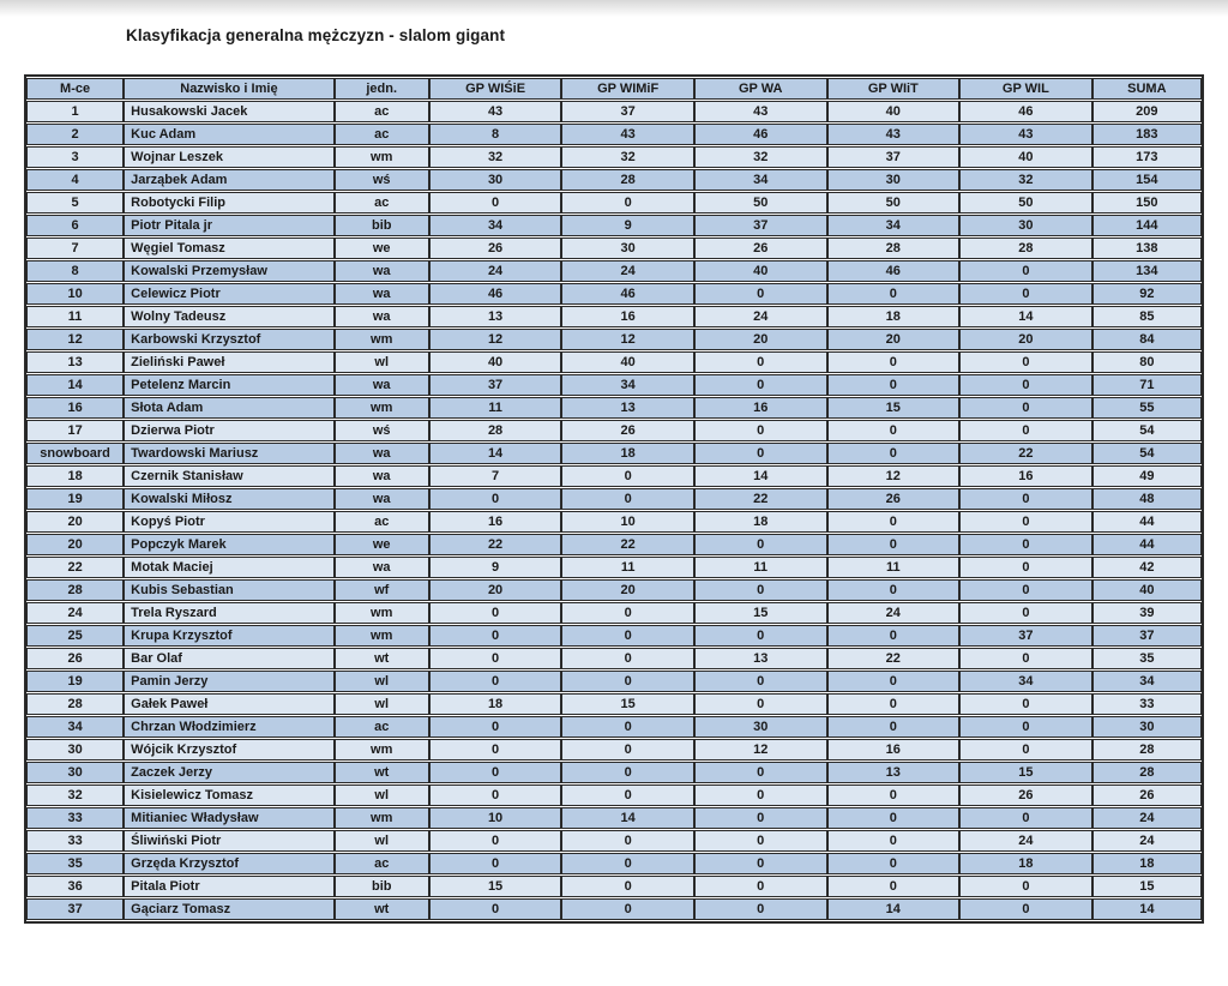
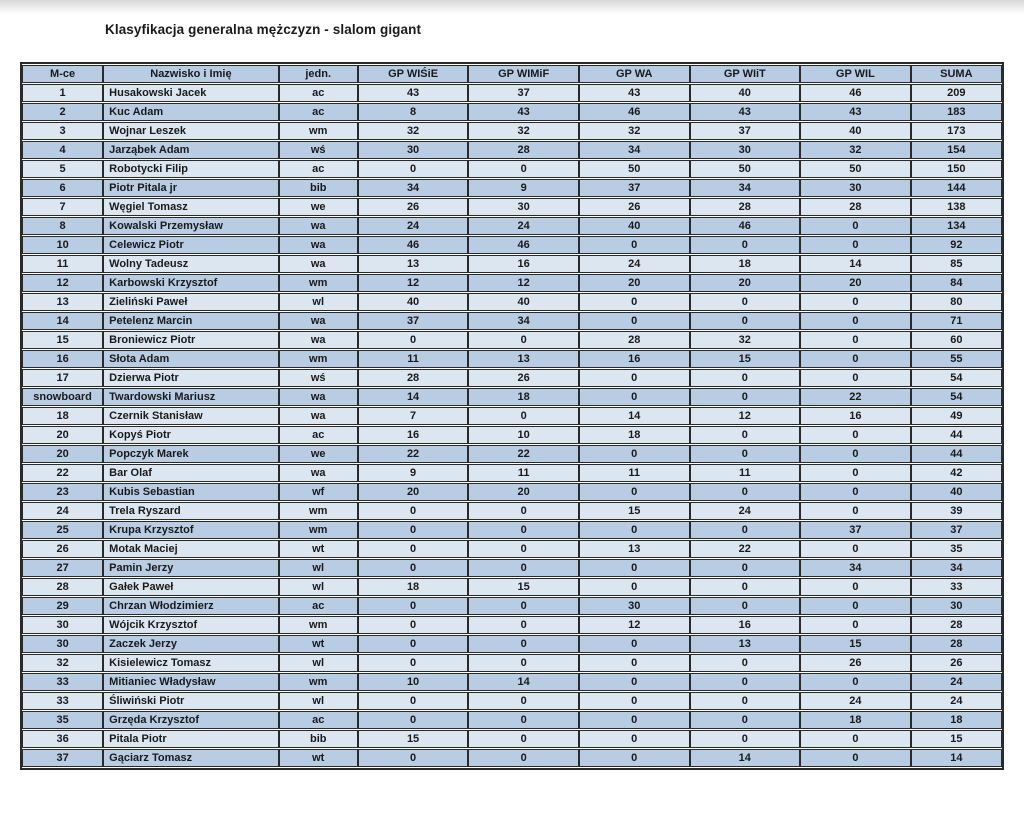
  Klasyfikacja generalna mężczyzn - slalom gigant
  M-ce	Nazwisko i Imię	jedn.	GP WIŚiE	GP WIMiF	GP WA	GP WIiT	GP WIL	SUMA
  1	Husakowski Jacek	ac	43	37	43	40	46	209
  2	Kuc Adam	ac	8	43	46	43	43	183
  3	Wojnar Leszek	wm	32	32	32	37	40	173
  4	Jarząbek Adam	wś	30	28	34	30	32	154
  5	Robotycki Filip	ac	0	0	50	50	50	150
  6	Piotr Pitala jr	bib	34	9	37	34	30	144
  7	Węgiel Tomasz	we	26	30	26	28	28	138
  8	Kowalski Przemysław	wa	24	24	40	46	0	134
  10	Celewicz Piotr	wa	46	46	0	0	0	92
  11	Wolny Tadeusz	wa	13	16	24	18	14	85
  12	Karbowski Krzysztof	wm	12	12	20	20	20	84
  13	Zieliński Paweł	wl	40	40	0	0	0	80
  14	Petelenz Marcin	wa	37	34	0	0	0	71
+ 15	Broniewicz Piotr	wa	0	0	28	32	0	60
  16	Słota Adam	wm	11	13	16	15	0	55
  17	Dzierwa Piotr	wś	28	26	0	0	0	54
  snowboard	Twardowski Mariusz	wa	14	18	0	0	22	54
  18	Czernik Stanisław	wa	7	0	14	12	16	49
- 19	Kowalski Miłosz	wa	0	0	22	26	0	48
  20	Kopyś Piotr	ac	16	10	18	0	0	44
  20	Popczyk Marek	we	22	22	0	0	0	44
- 22	Motak Maciej	wa	9	11	11	11	0	42
+ 22	Bar Olaf	wa	9	11	11	11	0	42
- 28	Kubis Sebastian	wf	20	20	0	0	0	40
+ 23	Kubis Sebastian	wf	20	20	0	0	0	40
  24	Trela Ryszard	wm	0	0	15	24	0	39
  25	Krupa Krzysztof	wm	0	0	0	0	37	37
- 26	Bar Olaf	wt	0	0	13	22	0	35
+ 26	Motak Maciej	wt	0	0	13	22	0	35
- 19	Pamin Jerzy	wl	0	0	0	0	34	34
+ 27	Pamin Jerzy	wl	0	0	0	0	34	34
  28	Gałek Paweł	wl	18	15	0	0	0	33
- 34	Chrzan Włodzimierz	ac	0	0	30	0	0	30
+ 29	Chrzan Włodzimierz	ac	0	0	30	0	0	30
  30	Wójcik Krzysztof	wm	0	0	12	16	0	28
  30	Zaczek Jerzy	wt	0	0	0	13	15	28
  32	Kisielewicz Tomasz	wl	0	0	0	0	26	26
  33	Mitianiec Władysław	wm	10	14	0	0	0	24
  33	Śliwiński Piotr	wl	0	0	0	0	24	24
  35	Grzęda Krzysztof	ac	0	0	0	0	18	18
  36	Pitala Piotr	bib	15	0	0	0	0	15
  37	Gąciarz Tomasz	wt	0	0	0	14	0	14
